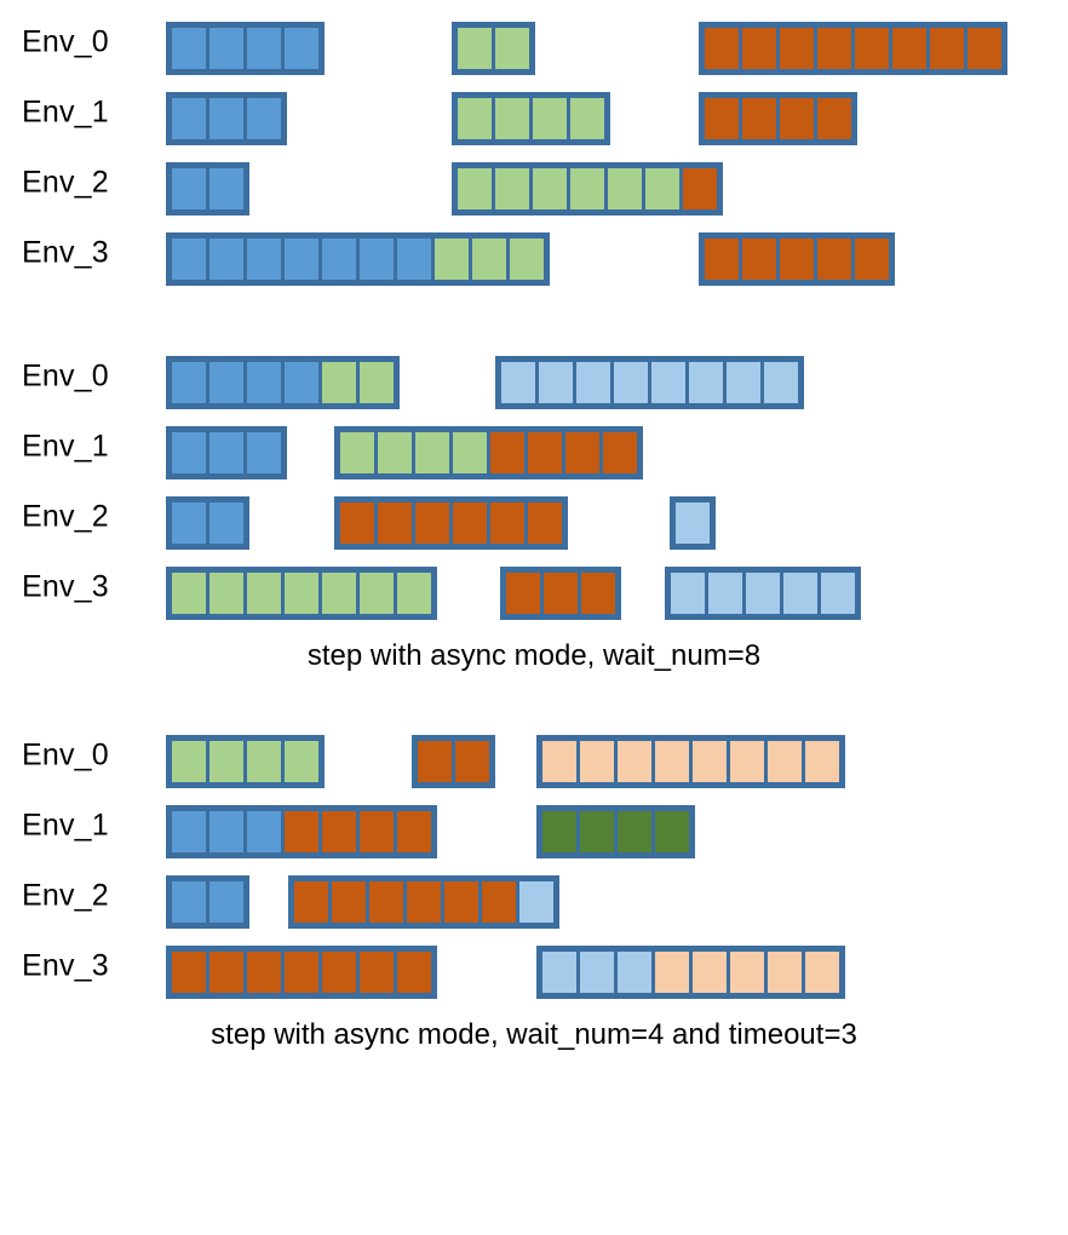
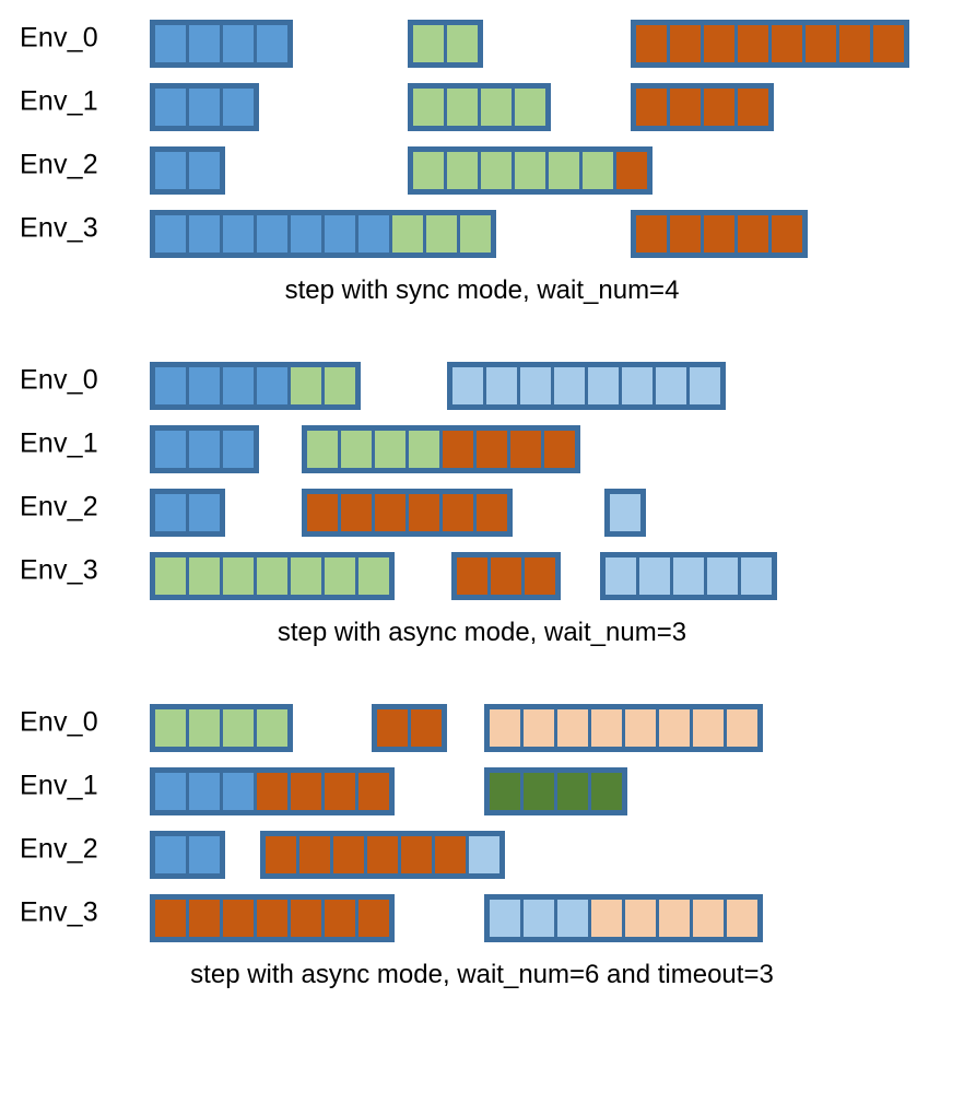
  Env_0
  Env_1
  Env_2
  Env_3
+ step with sync mode, wait_num=4
  Env_0
  Env_1
  Env_2
  Env_3
- step with async mode, wait_num=8
+ step with async mode, wait_num=3
  Env_0
  Env_1
  Env_2
  Env_3
- step with async mode, wait_num=4 and timeout=3
+ step with async mode, wait_num=6 and timeout=3
